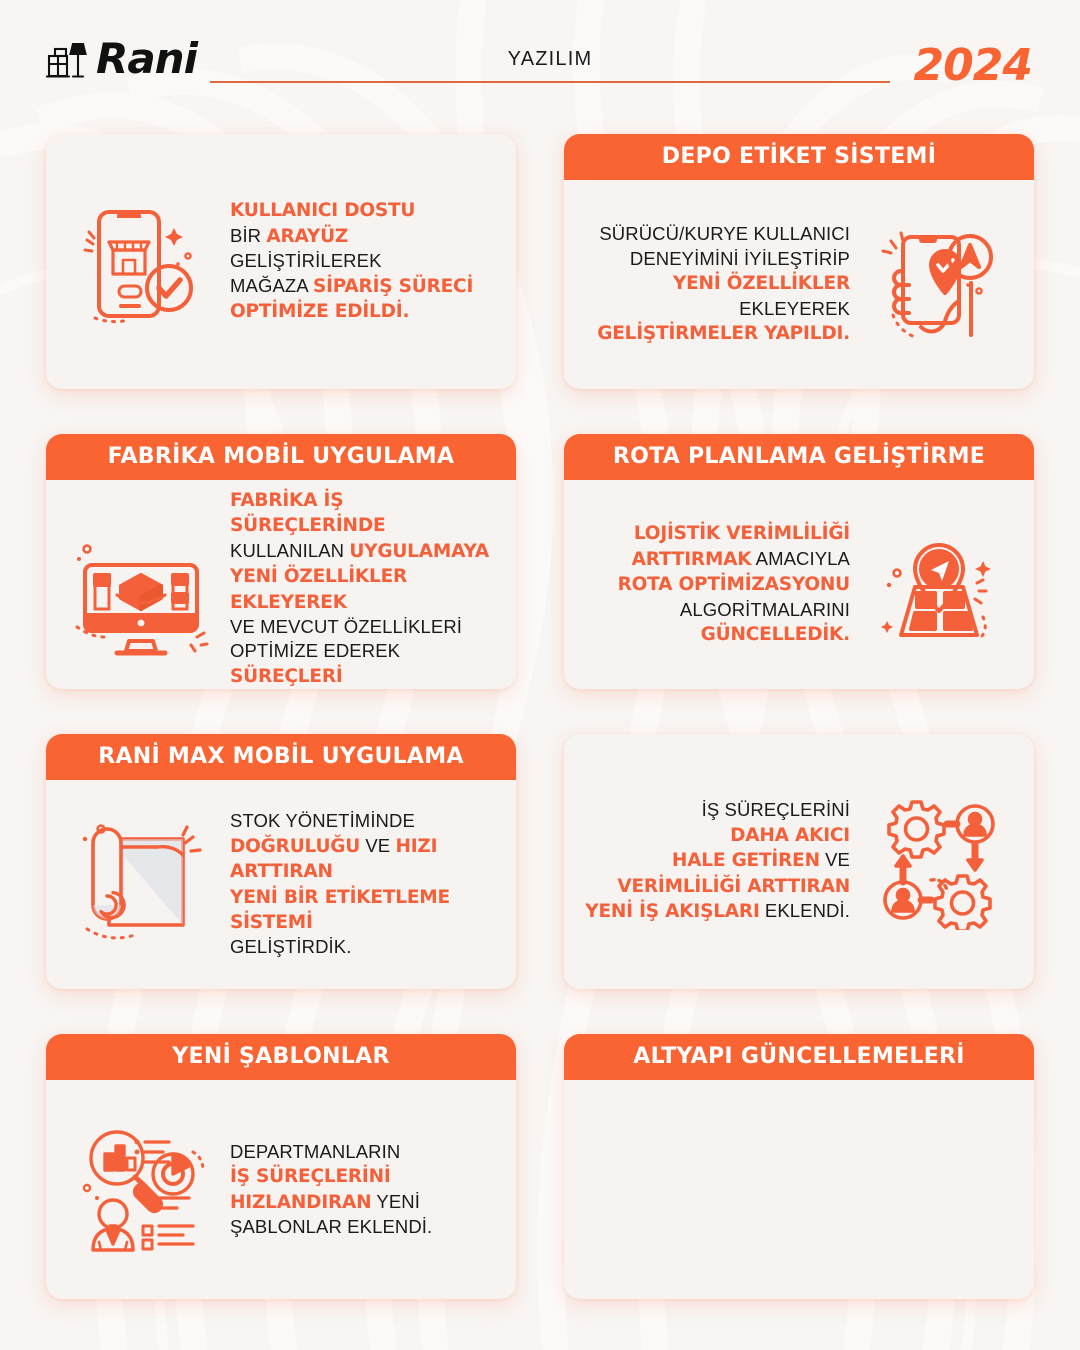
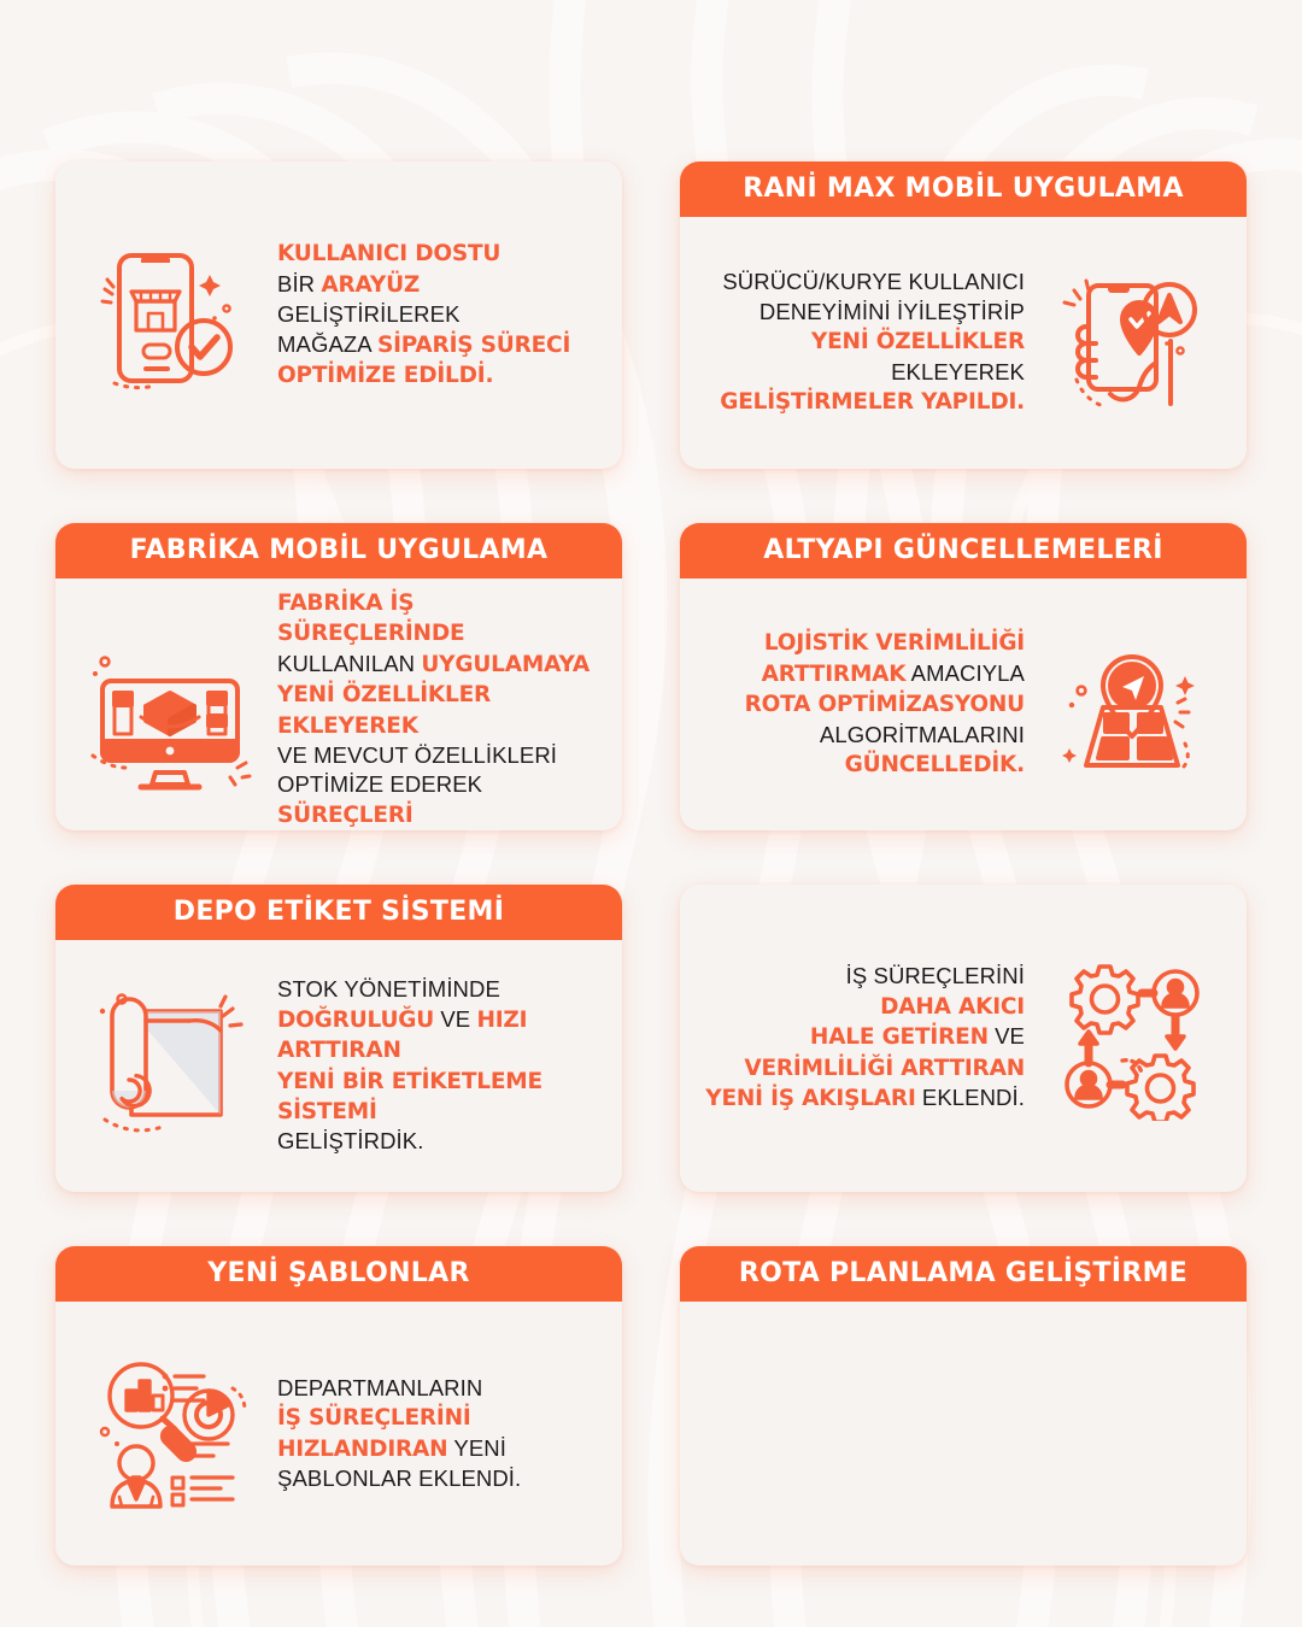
- Rani
- YAZILIM
- 2024
  KULLANICI DOSTU
  BİR ARAYÜZ GELİŞTİRİLEREK
  MAĞAZA SİPARİŞ SÜRECİ
  OPTİMİZE EDİLDİ.
- DEPO ETİKET SİSTEMİ
+ RANİ MAX MOBİL UYGULAMA
  SÜRÜCÜ/KURYE KULLANICI
  DENEYİMİNİ İYİLEŞTİRİP
  YENİ ÖZELLİKLER EKLEYEREK
  GELİŞTİRMELER YAPILDI.
  FABRİKA MOBİL UYGULAMA
  FABRİKA İŞ SÜREÇLERİNDE
  KULLANILAN UYGULAMAYA
  YENİ ÖZELLİKLER EKLEYEREK
  VE MEVCUT ÖZELLİKLERİ
  OPTİMİZE EDEREK
- ROTA PLANLAMA GELİŞTİRME
+ ALTYAPI GÜNCELLEMELERİ
  LOJİSTİK VERİMLİLİĞİ
  ARTTIRMAK AMACIYLA
  ROTA OPTİMİZASYONU
  ALGORİTMALARINI
  GÜNCELLEDİK.
- RANİ MAX MOBİL UYGULAMA
+ DEPO ETİKET SİSTEMİ
  STOK YÖNETİMİNDE
  DOĞRULUĞU VE HIZI ARTTIRAN
  YENİ BİR ETİKETLEME SİSTEMİ
  GELİŞTİRDİK.
  İŞ SÜREÇLERİNİ
  DAHA AKICI
  HALE GETİREN VE
  VERİMLİLİĞİ ARTTIRAN
  YENİ İŞ AKIŞLARI EKLENDİ.
  YENİ ŞABLONLAR
  DEPARTMANLARIN
  İŞ SÜREÇLERİNİ
  HIZLANDIRAN YENİ
  ŞABLONLAR EKLENDİ.
- ALTYAPI GÜNCELLEMELERİ
+ ROTA PLANLAMA GELİŞTİRME
